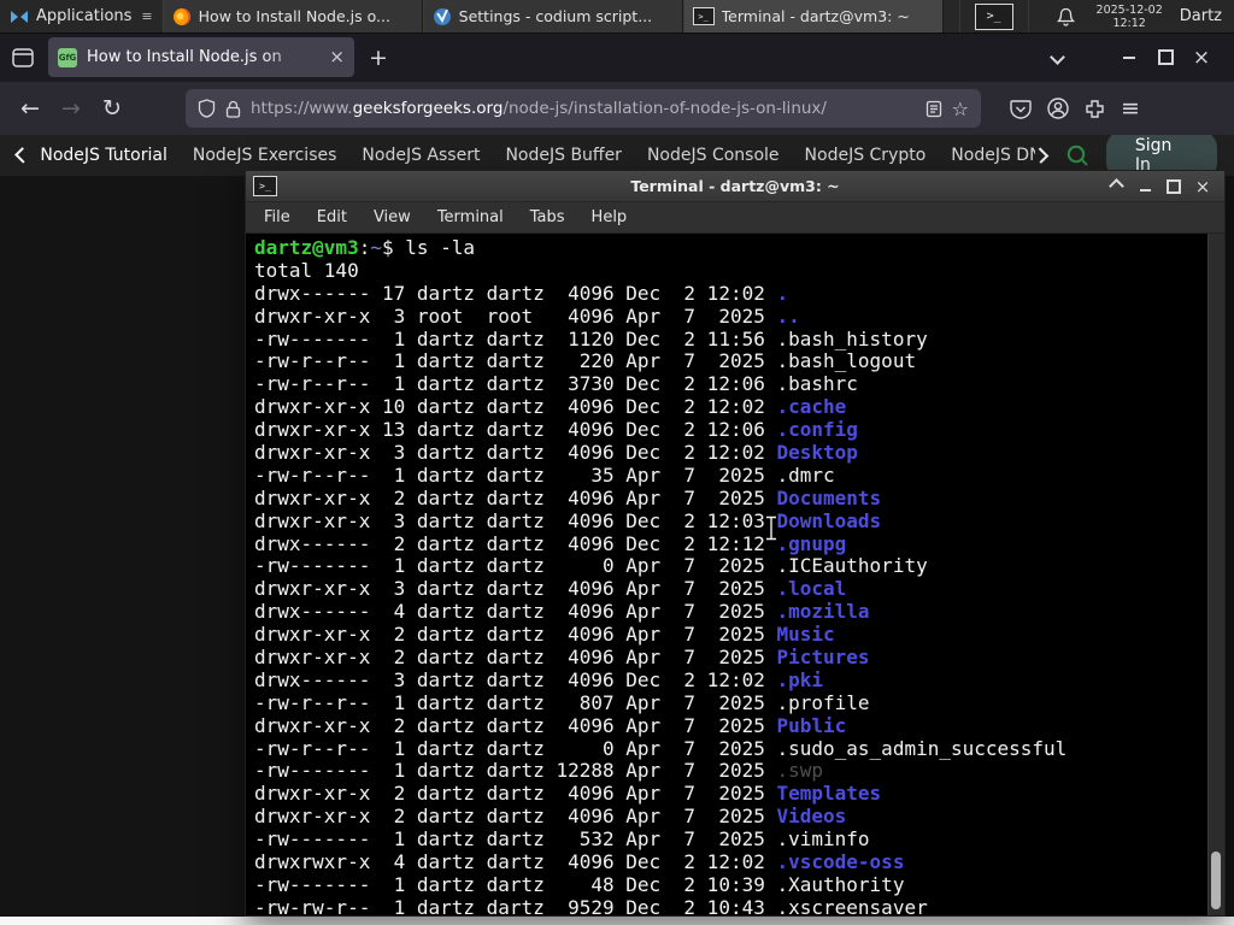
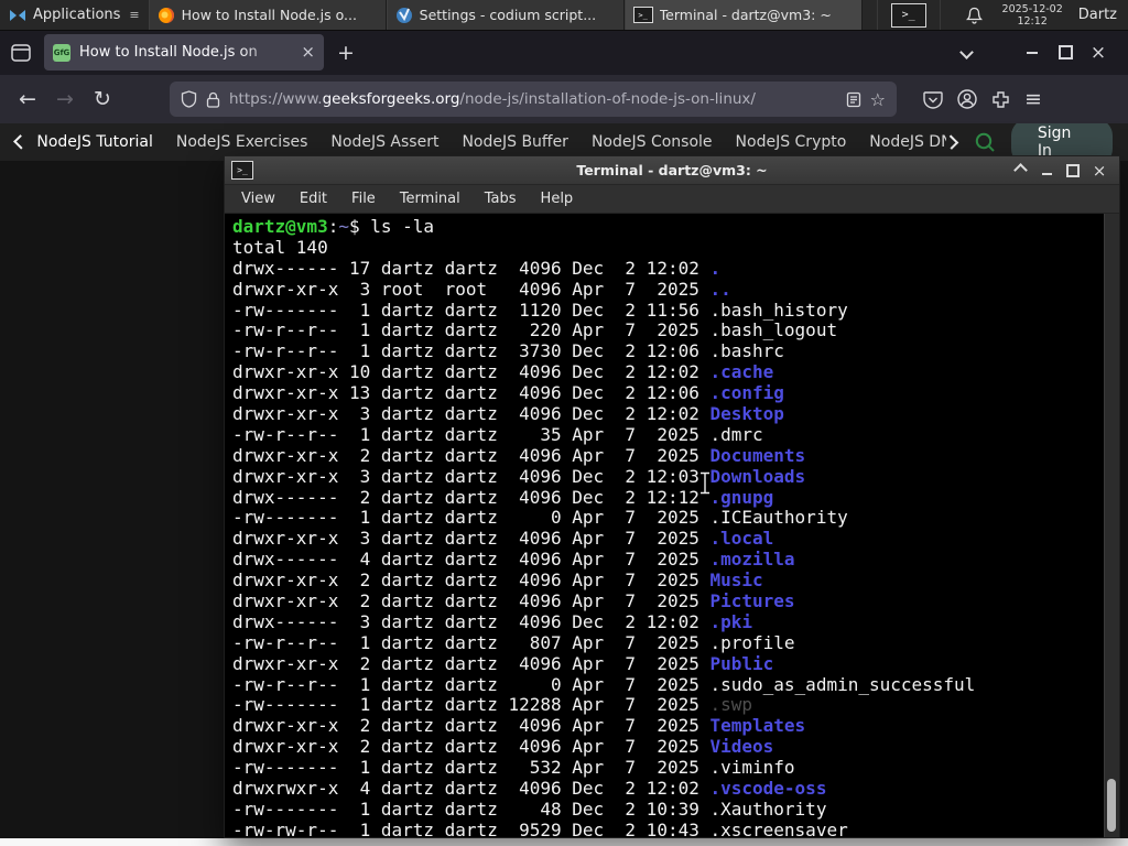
  Applications
  ≡
  How to Install Node.js o...
  Settings - codium script...
  >_
  Terminal - dartz@vm3: ~
  >_
  2025-12-02
  12:12
  Dartz
  GfG
  How to Install Node.js on
  ×
  +
  ×
  ←
  →
  ↻
  https://www.geeksforgeeks.org/node-js/installation-of-node-js-on-linux/
  ☆
  ≡
  NodeJS Tutorial
  NodeJS Exercises
  NodeJS Assert
  NodeJS Buffer
  NodeJS Console
  NodeJS Crypto
  NodeJS D
  Sign In
  >_
  Terminal - dartz@vm3: ~
  ×
- File
+ View
  Edit
- View
+ File
  Terminal
  Tabs
  Help
  dartz@vm3:~$ ls -la
  total 140
  drwx------ 17 dartz dartz 4096 Dec 2 12:02 .
  drwxr-xr-x 3 root root 4096 Apr 7 2025 ..
  -rw------- 1 dartz dartz 1120 Dec 2 11:56 .bash_history
  -rw-r--r-- 1 dartz dartz 220 Apr 7 2025 .bash_logout
  -rw-r--r-- 1 dartz dartz 3730 Dec 2 12:06 .bashrc
  drwxr-xr-x 10 dartz dartz 4096 Dec 2 12:02 .cache
  drwxr-xr-x 13 dartz dartz 4096 Dec 2 12:06 .config
  drwxr-xr-x 3 dartz dartz 4096 Dec 2 12:02 Desktop
  -rw-r--r-- 1 dartz dartz 35 Apr 7 2025 .dmrc
  drwxr-xr-x 2 dartz dartz 4096 Apr 7 2025 Documents
  drwxr-xr-x 3 dartz dartz 4096 Dec 2 12:03 Downloads
  drwx------ 2 dartz dartz 4096 Dec 2 12:12 .gnupg
  -rw------- 1 dartz dartz 0 Apr 7 2025 .ICEauthority
  drwxr-xr-x 3 dartz dartz 4096 Apr 7 2025 .local
  drwx------ 4 dartz dartz 4096 Apr 7 2025 .mozilla
  drwxr-xr-x 2 dartz dartz 4096 Apr 7 2025 Music
  drwxr-xr-x 2 dartz dartz 4096 Apr 7 2025 Pictures
  drwx------ 3 dartz dartz 4096 Dec 2 12:02 .pki
  -rw-r--r-- 1 dartz dartz 807 Apr 7 2025 .profile
  drwxr-xr-x 2 dartz dartz 4096 Apr 7 2025 Public
  -rw-r--r-- 1 dartz dartz 0 Apr 7 2025 .sudo_as_admin_successful
  -rw------- 1 dartz dartz 12288 Apr 7 2025 .swp
  drwxr-xr-x 2 dartz dartz 4096 Apr 7 2025 Templates
  drwxr-xr-x 2 dartz dartz 4096 Apr 7 2025 Videos
  -rw------- 1 dartz dartz 532 Apr 7 2025 .viminfo
  drwxrwxr-x 4 dartz dartz 4096 Dec 2 12:02 .vscode-oss
  -rw------- 1 dartz dartz 48 Dec 2 10:39 .Xauthority
  -rw-rw-r-- 1 dartz dartz 9529 Dec 2 10:43 .xscreensaver
